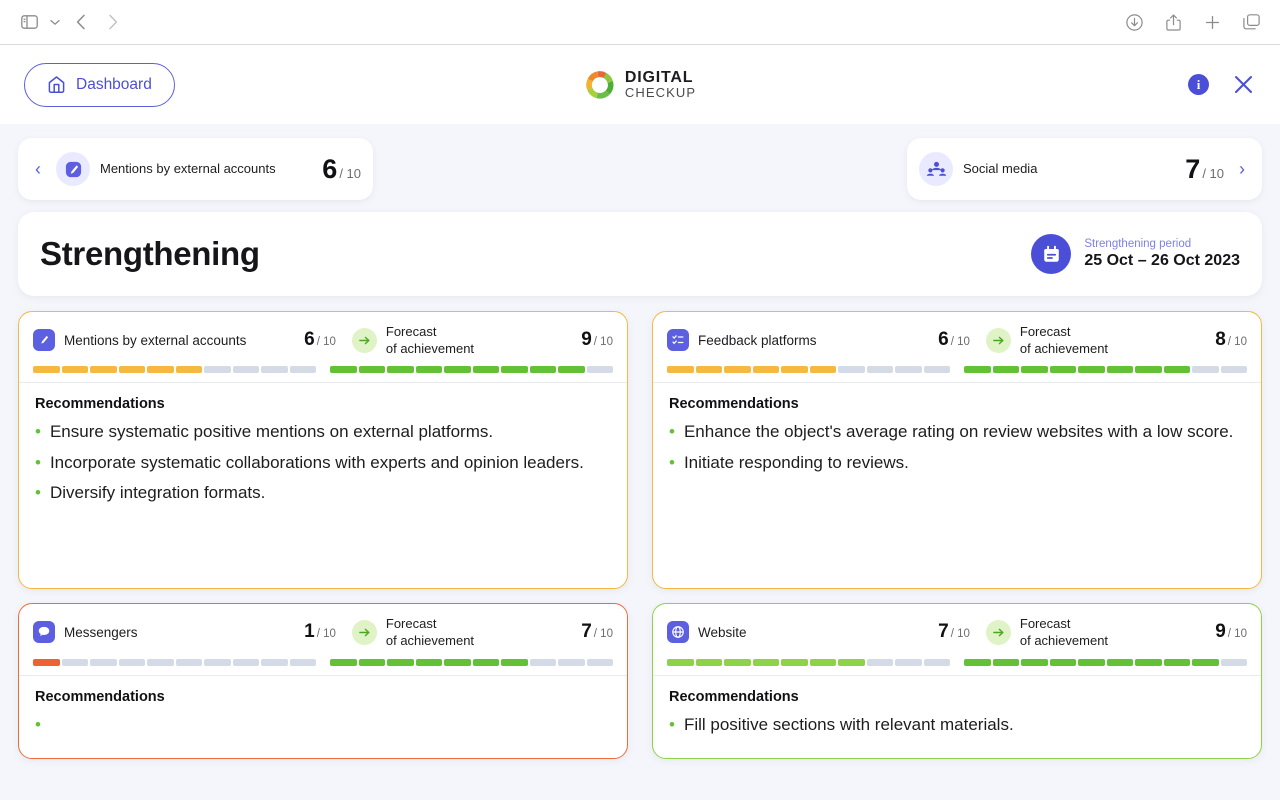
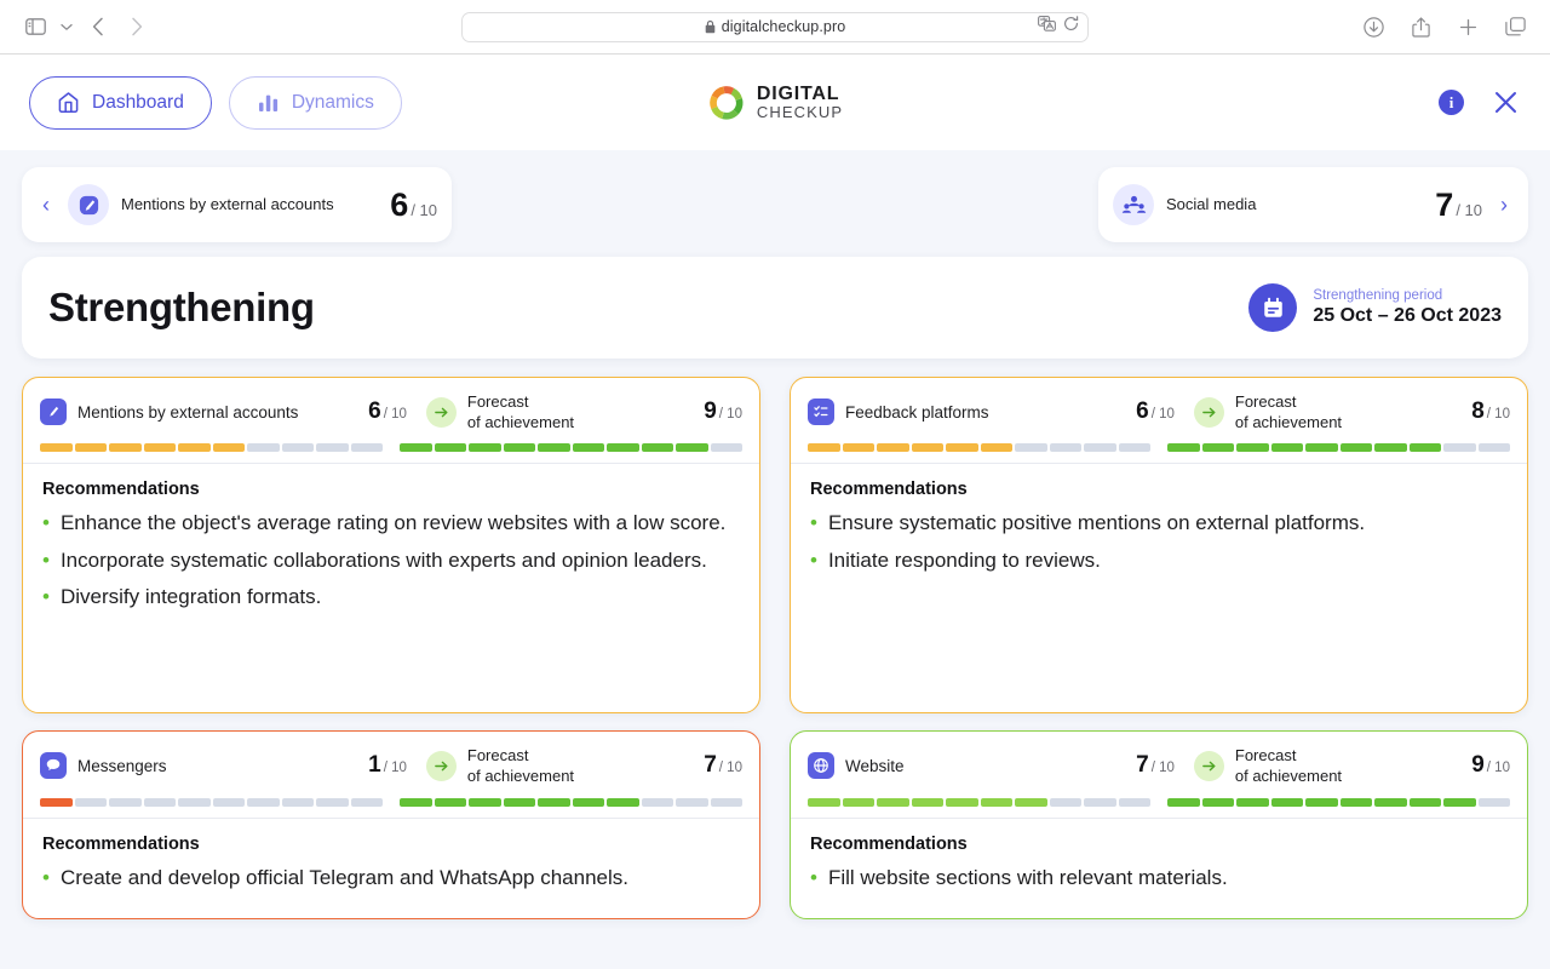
+ digitalcheckup.pro
  Dashboard
+ Dynamics
  DIGITAL
  CHECKUP
  i
  ‹
  Mentions by external accounts
  6
  / 10
  Social media
  7
  / 10
  ›
  Strengthening
  Strengthening period
  25 Oct – 26 Oct 2023
  Mentions by external accounts
  6
  / 10
  Forecast
  of achievement
  9
  / 10
  Recommendations
  •
- Ensure systematic positive mentions on external platforms.
+ Enhance the object's average rating on review websites with a low score.
  •
  Incorporate systematic collaborations with experts and opinion leaders.
  •
  Diversify integration formats.
  Feedback platforms
  6
  / 10
  Forecast
  of achievement
  8
  / 10
  Recommendations
  •
- Enhance the object's average rating on review websites with a low score.
+ Ensure systematic positive mentions on external platforms.
  •
  Initiate responding to reviews.
  Messengers
  1
  / 10
  Forecast
  of achievement
  7
  / 10
  Recommendations
  •
+ Create and develop official Telegram and WhatsApp channels.
  Website
  7
  / 10
  Forecast
  of achievement
  9
  / 10
  Recommendations
  •
- Fill positive sections with relevant materials.
+ Fill website sections with relevant materials.
